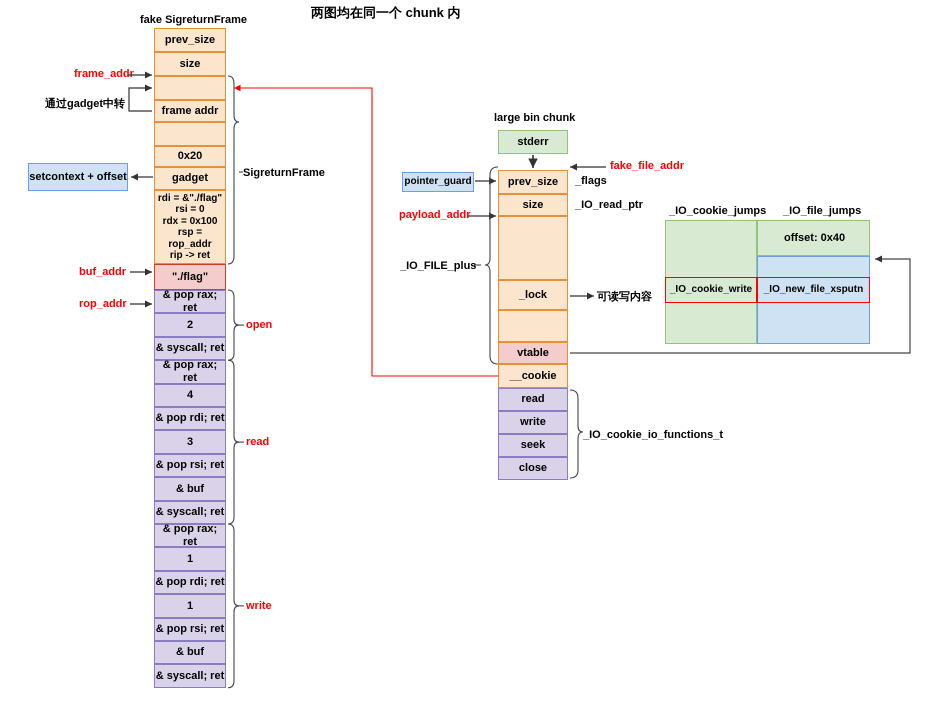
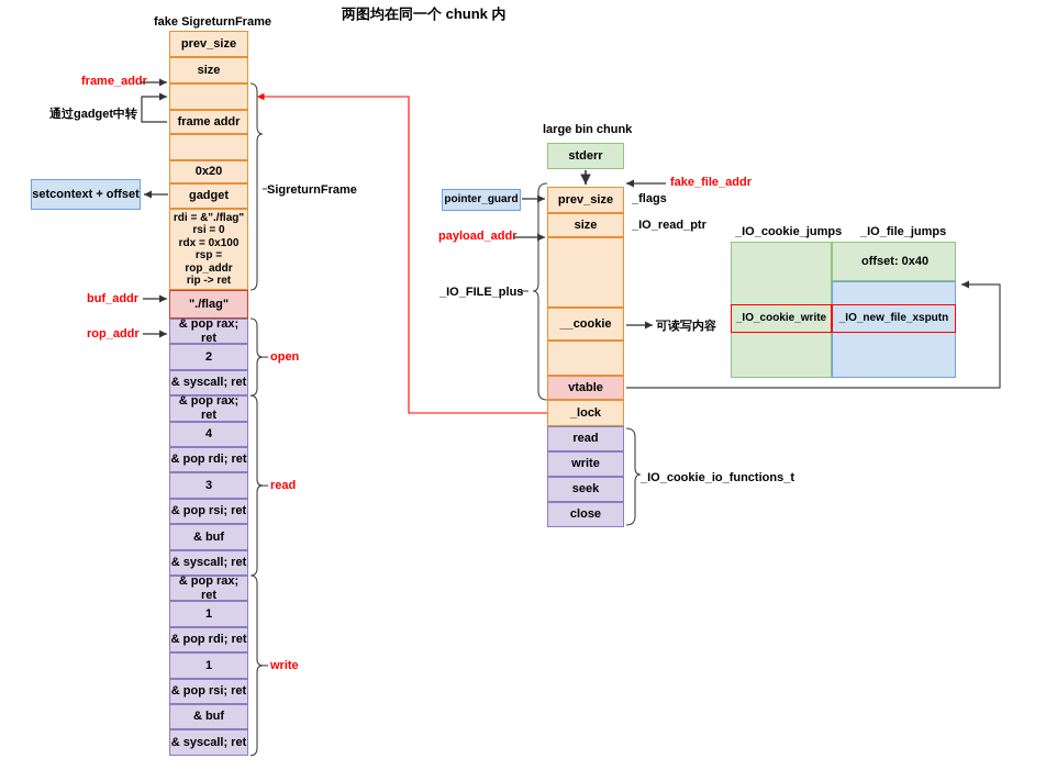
  两图均在同一个 chunk 内
  fake SigreturnFrame
  prev_size
  size
  frame addr
  0x20
  gadget
  rdi = &"./flag"
  rsi = 0
  rdx = 0x100
  rsp = rop_addr
  rip -> ret
  "./flag"
  frame_addr
  通过gadget中转
  buf_addr
  rop_addr
  setcontext + offset
  SigreturnFrame
  & pop rax; ret
  2
  & syscall; ret
  & pop rax; ret
  4
  & pop rdi; ret
  3
  & pop rsi; ret
  & buf
  & syscall; ret
  & pop rax; ret
  1
  & pop rdi; ret
  1
  & pop rsi; ret
  & buf
  & syscall; ret
  open
  read
  write
  large bin chunk
  stderr
  prev_size
  size
- _lock
+ __cookie
  vtable
- __cookie
+ _lock
  read
  write
  seek
  close
  _IO_cookie_io_functions_t
  _flags
  _IO_read_ptr
  可读写内容
  pointer_guard
  payload_addr
  fake_file_addr
  _IO_FILE_plus
  _IO_cookie_jumps
  _IO_file_jumps
  offset: 0x40
  _IO_cookie_write
  _IO_new_file_xsputn
